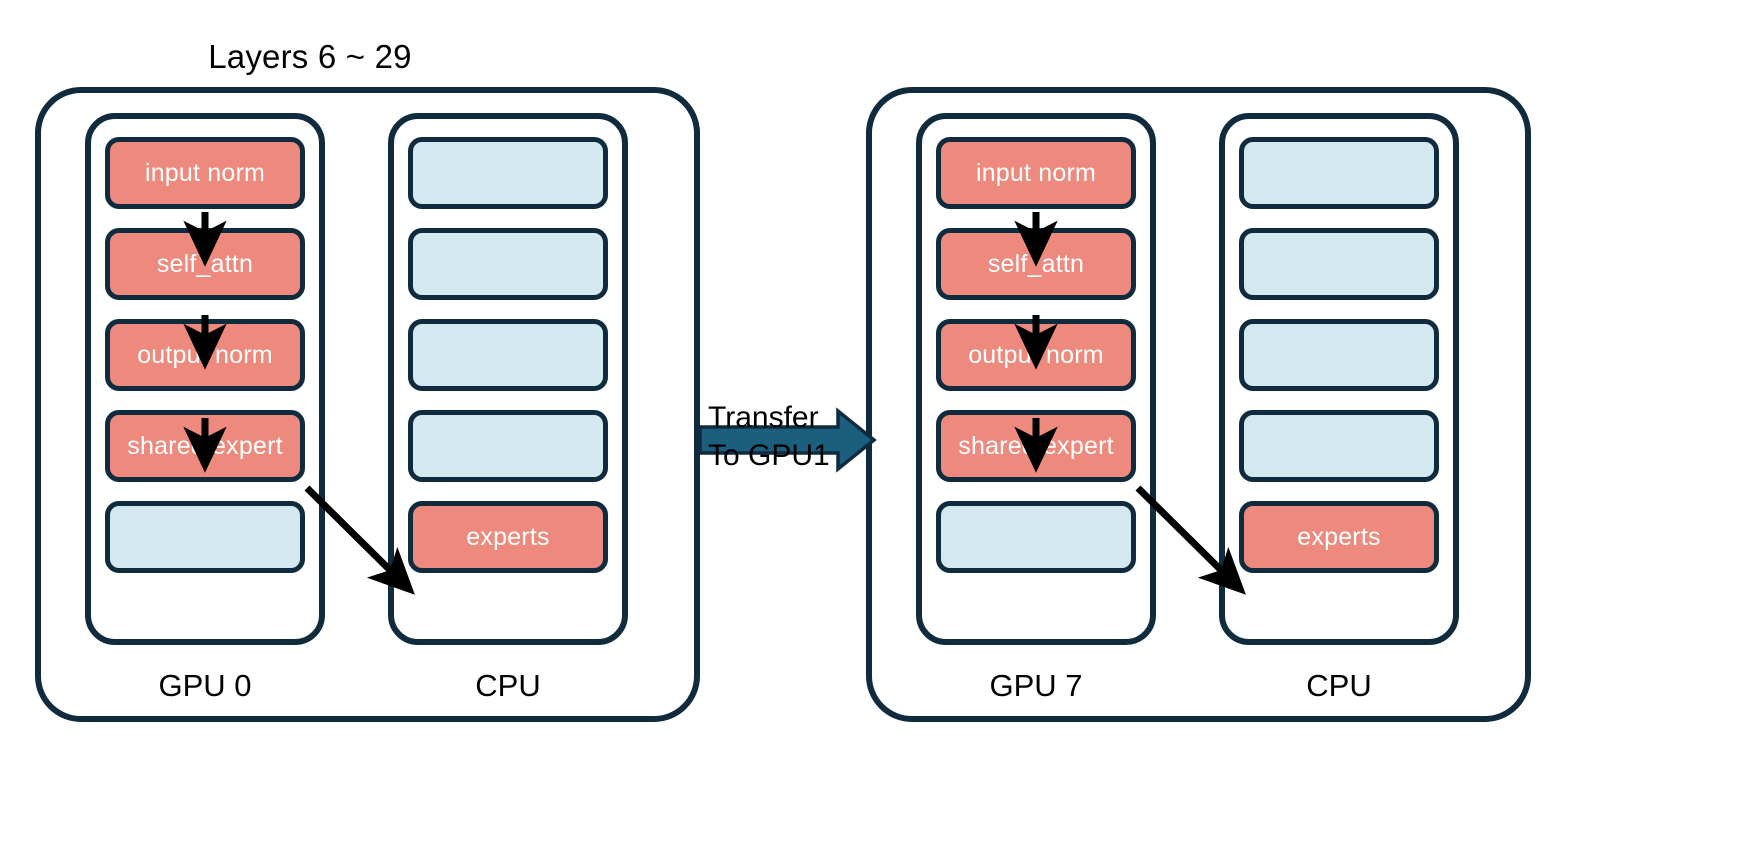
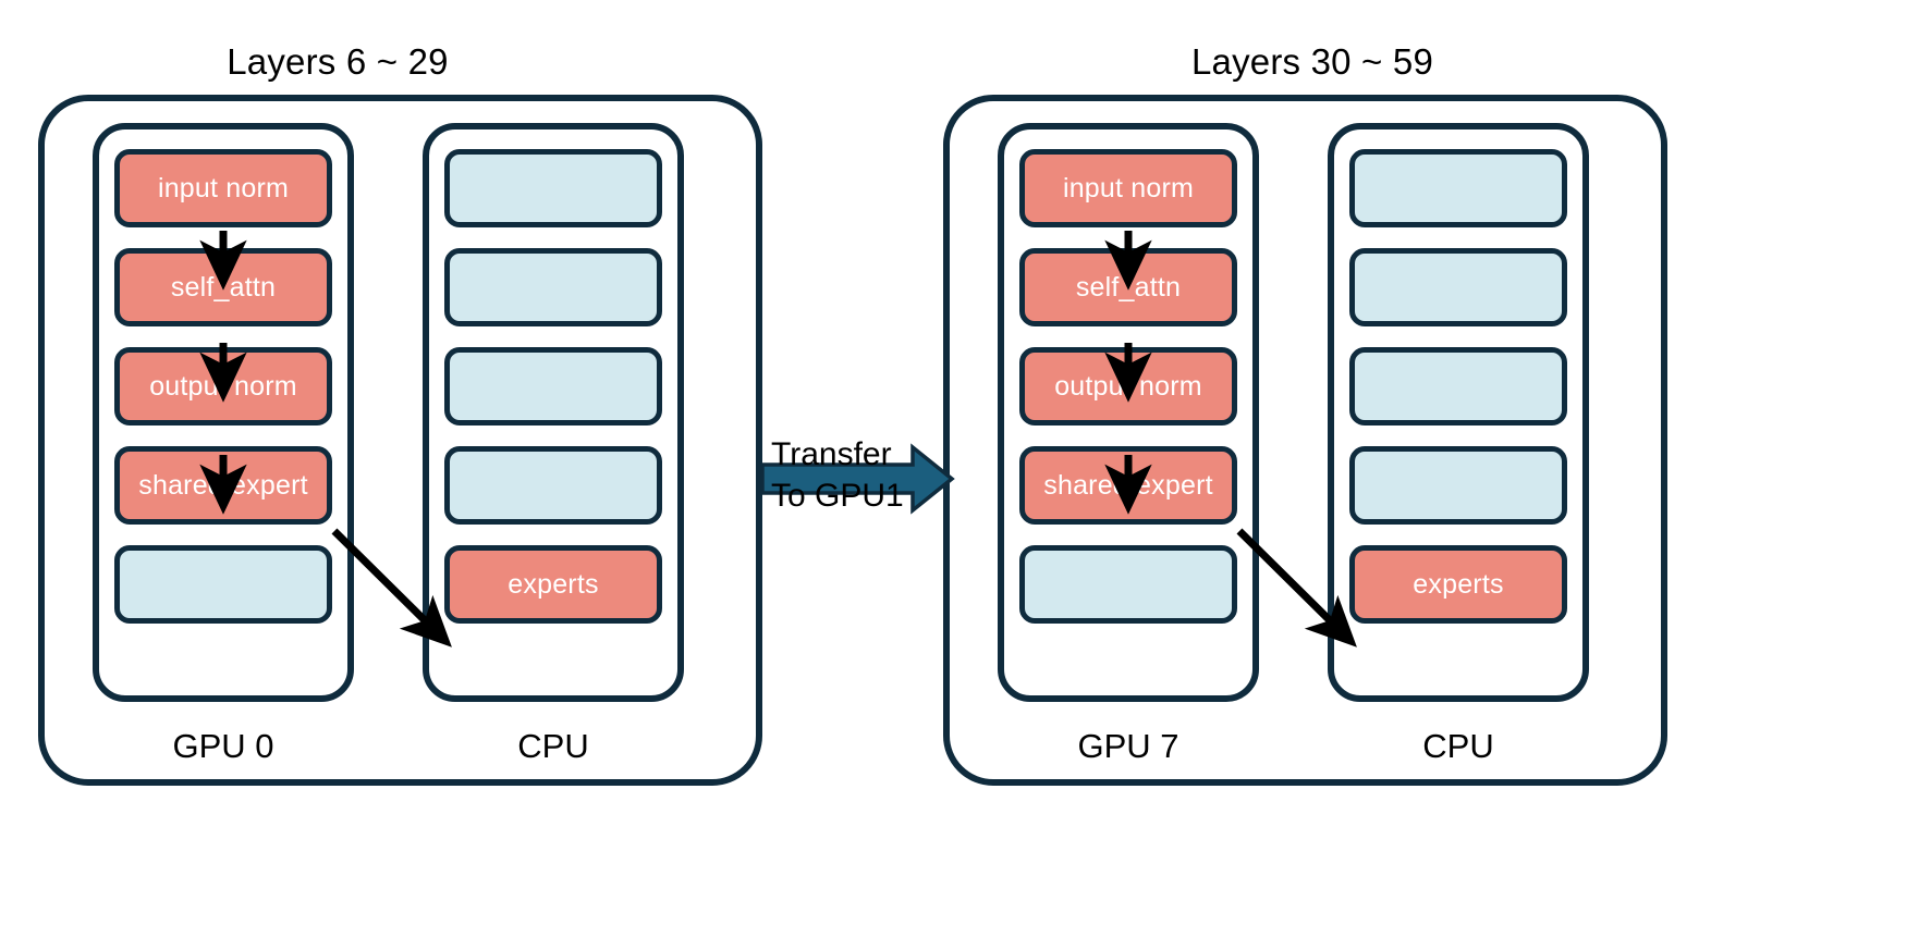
  Layers 6 ~ 29
+ Layers 30 ~ 59
  input norm
  self_attn
  output norm
  shared expert
  experts
  GPU 0
  CPU
  input norm
  self_attn
  output norm
  shared expert
  experts
  GPU 7
  CPU
  Transfer
  To GPU1
